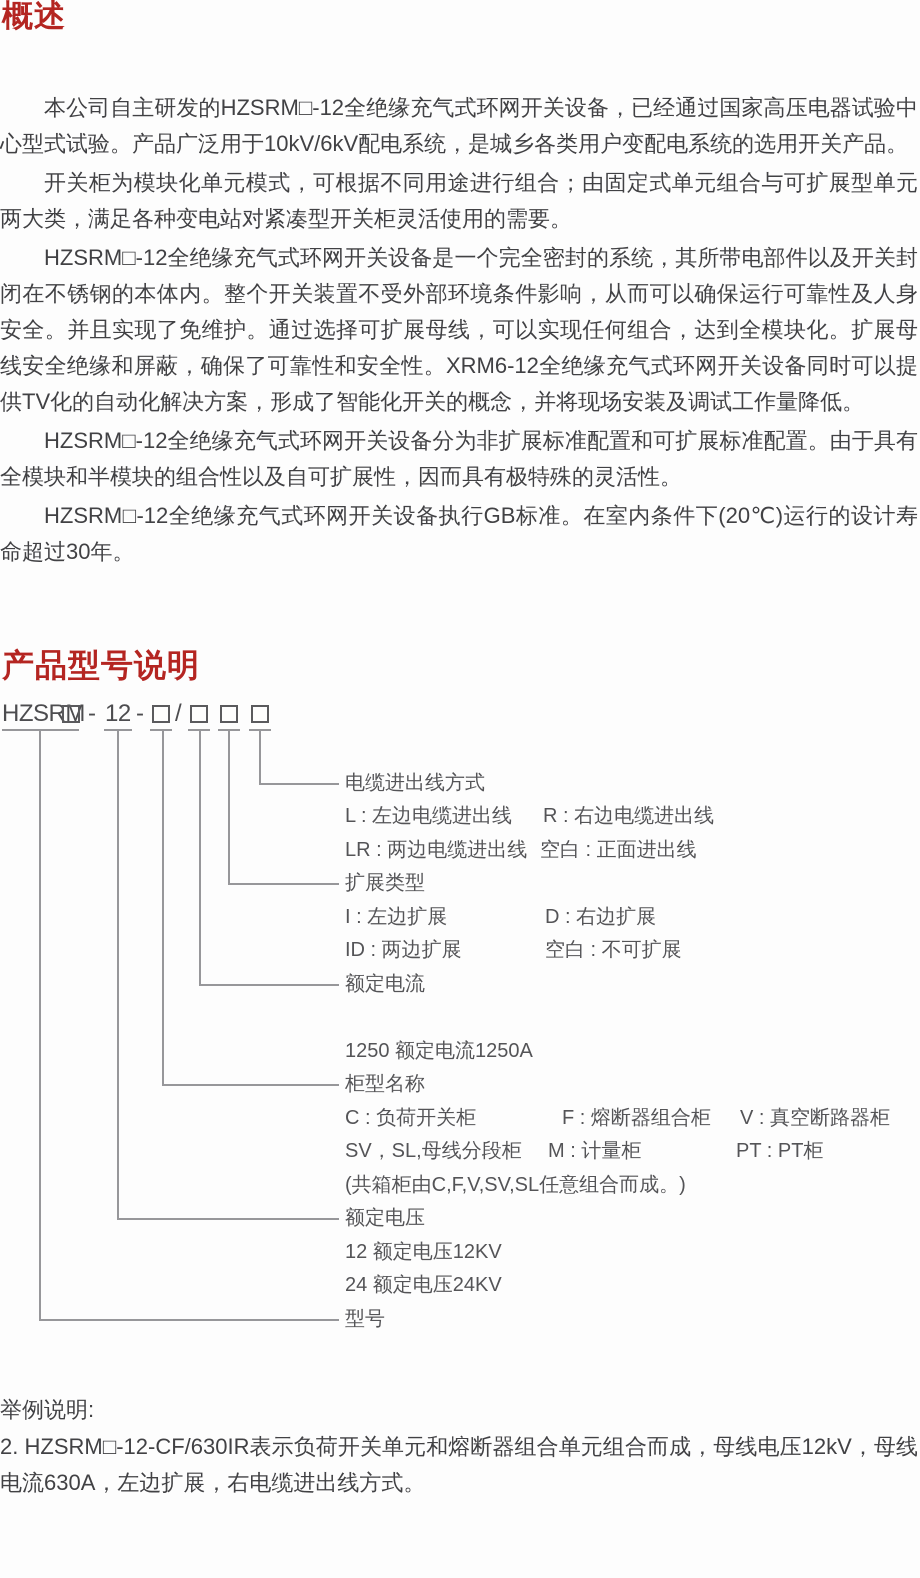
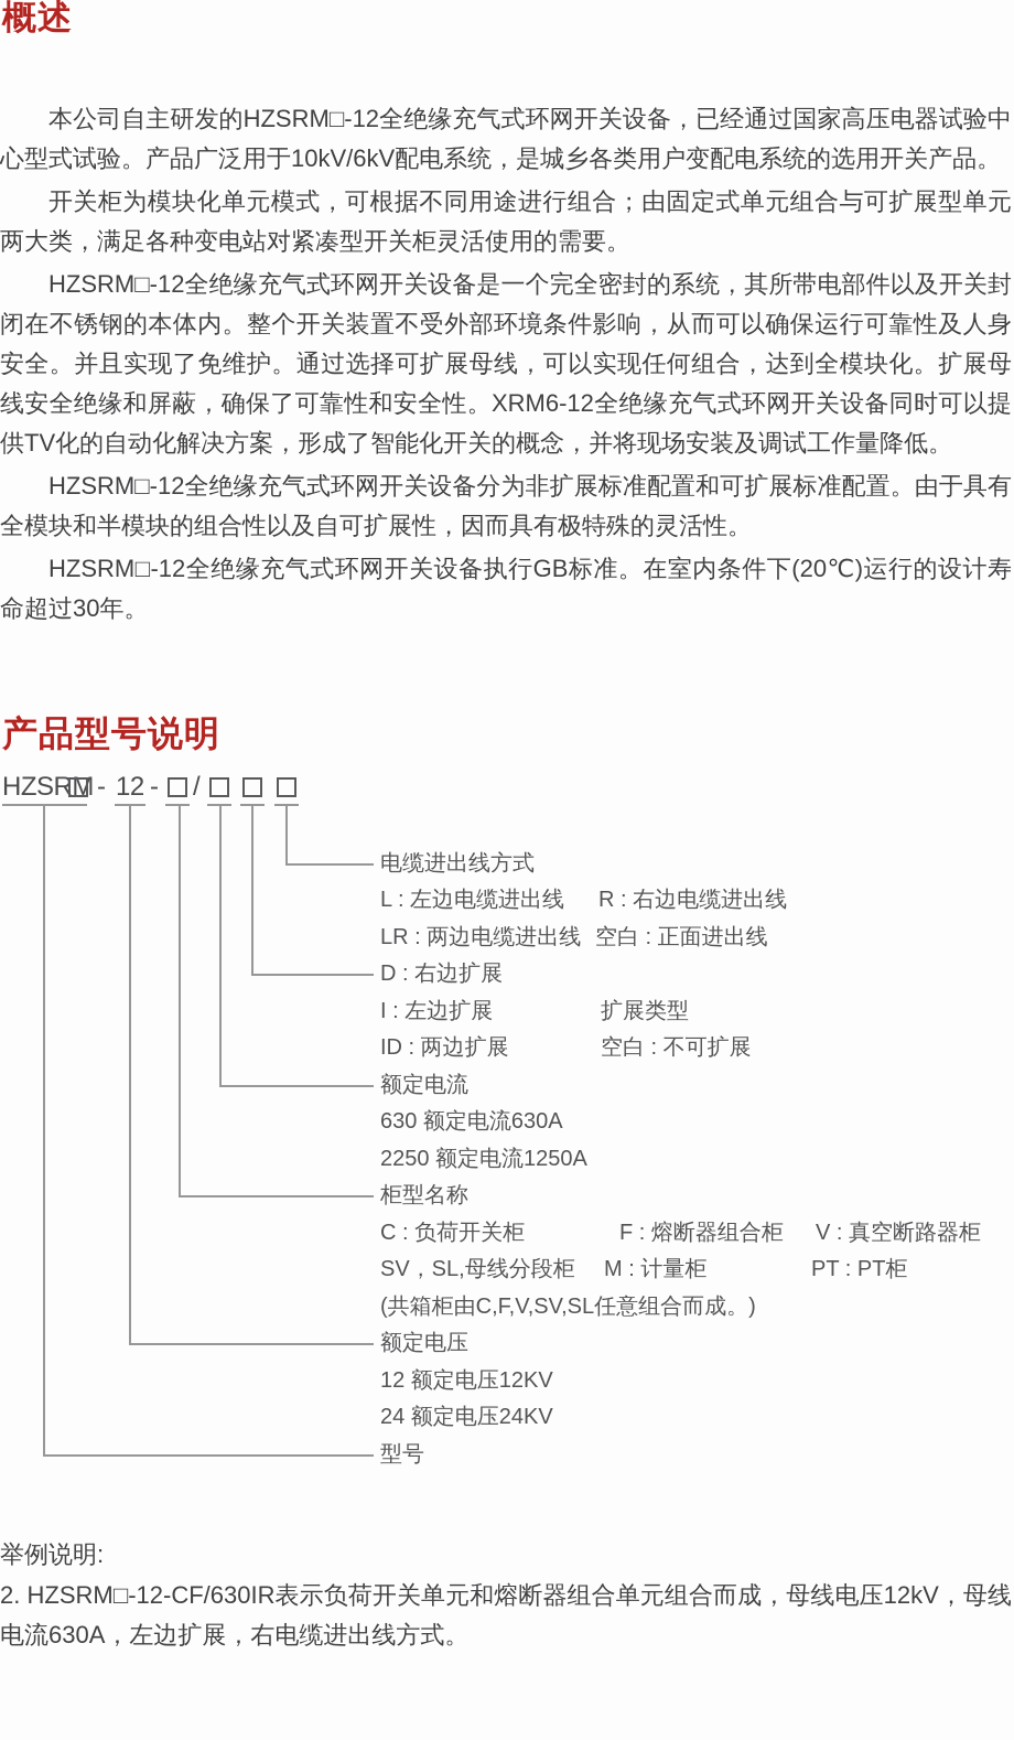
  概述
  本公司自主研发的HZSRM□-12全绝缘充气式环网开关设备，已经通过国家高压电器试验中心型式试验。产品广泛用于10kV/6kV配电系统，是城乡各类用户变配电系统的选用开关产品。
  开关柜为模块化单元模式，可根据不同用途进行组合；由固定式单元组合与可扩展型单元两大类，满足各种变电站对紧凑型开关柜灵活使用的需要。
  HZSRM□-12全绝缘充气式环网开关设备是一个完全密封的系统，其所带电部件以及开关封闭在不锈钢的本体内。整个开关装置不受外部环境条件影响，从而可以确保运行可靠性及人身安全。并且实现了免维护。通过选择可扩展母线，可以实现任何组合，达到全模块化。扩展母线安全绝缘和屏蔽，确保了可靠性和安全性。XRM6-12全绝缘充气式环网开关设备同时可以提供TV化的自动化解决方案，形成了智能化开关的概念，并将现场安装及调试工作量降低。
  HZSRM□-12全绝缘充气式环网开关设备分为非扩展标准配置和可扩展标准配置。由于具有全模块和半模块的组合性以及自可扩展性，因而具有极特殊的灵活性。
  HZSRM□-12全绝缘充气式环网开关设备执行GB标准。在室内条件下(20℃)运行的设计寿命超过30年。
  产品型号说明
  HZSRM
  -
  12
  -
  /
  电缆进出线方式
  L : 左边电缆进出线
  R : 右边电缆进出线
  LR : 两边电缆进出线
  空白 : 正面进出线
- 扩展类型
+ D : 右边扩展
  I : 左边扩展
- D : 右边扩展
+ 扩展类型
  ID : 两边扩展
  空白 : 不可扩展
  额定电流
+ 630 额定电流630A
- 1250 额定电流1250A
+ 2250 额定电流1250A
  柜型名称
  C : 负荷开关柜
  F : 熔断器组合柜
  V : 真空断路器柜
  SV，SL,母线分段柜
  M : 计量柜
  PT : PT柜
  (共箱柜由C,F,V,SV,SL任意组合而成。)
  额定电压
  12 额定电压12KV
  24 额定电压24KV
  型号
  举例说明:
  2. HZSRM□-12-CF/630IR表示负荷开关单元和熔断器组合单元组合而成，母线电压12kV，母线电流630A，左边扩展，右电缆进出线方式。
